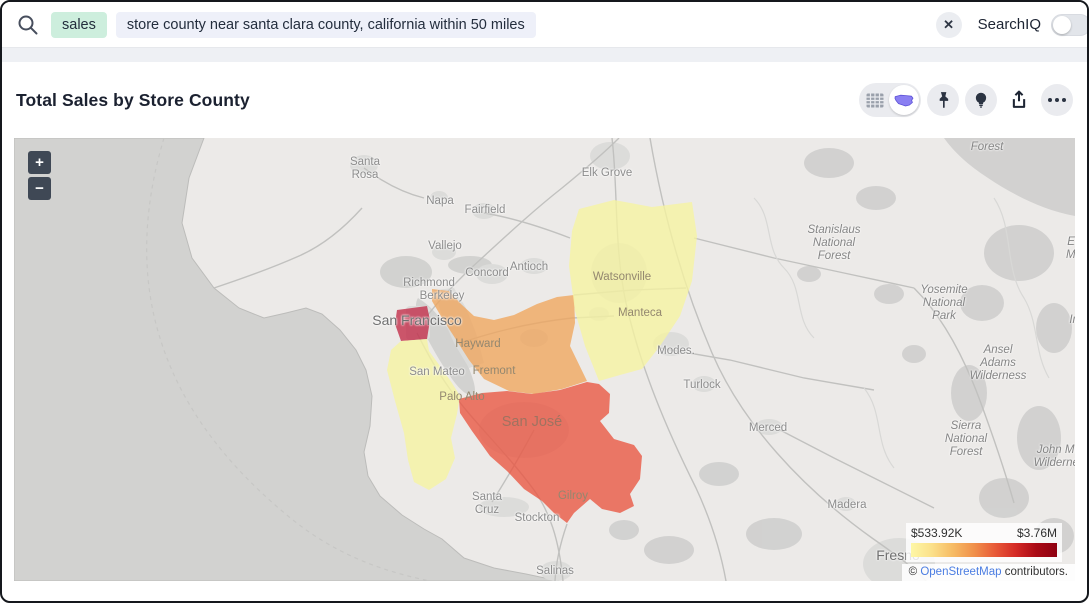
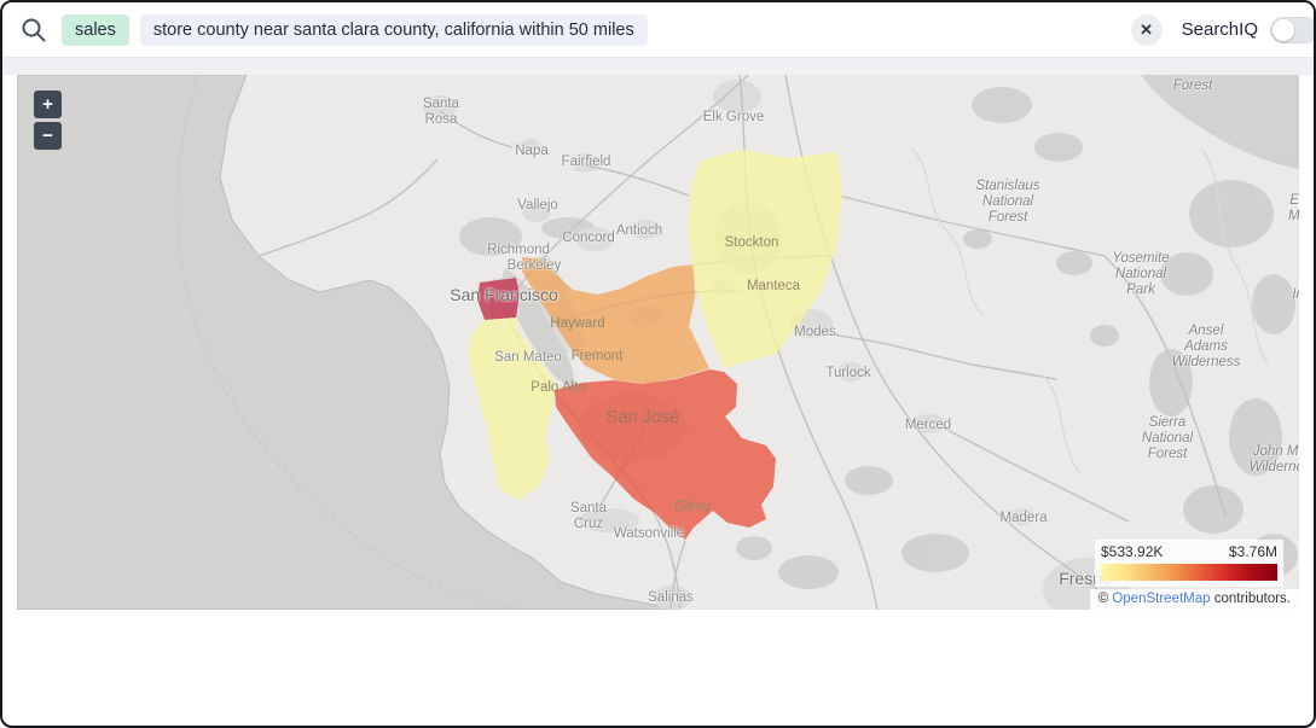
  sales
  store county near santa clara county, california within 50 miles
  ✕
  SearchIQ
- Total Sales by Store County
  Santa
  Rosa
  Napa
  Fairfield
  Vallejo
  Antioch
  Concord
  Richmond
  Berkeley
  Elk Grove
- Watsonville
+ Stockton
  Manteca
  Modes.
  Turlock
  Merced
  Madera
  Fresn
  Salinas
- Stockton
+ Watsonville
  Santa
  Cruz
  Gilroy
  San Francisco
  Hayward
  San Mateo
  Fremont
  Palo Alto
  San José
  Stanislaus
  National
  Forest
  Yosemite
  National
  Park
  Ansel
  Adams
  Wilderness
  Sierra
  National
  Forest
  Wildern
  Forest
  +
  −
  $533.92K
  $3.76M
  © OpenStreetMap contributors.
